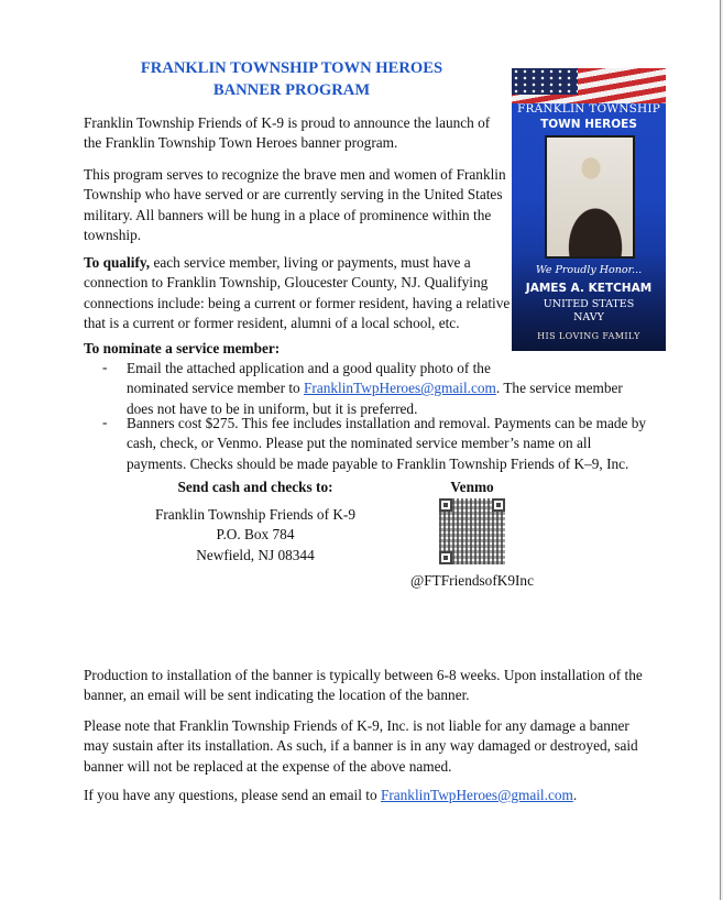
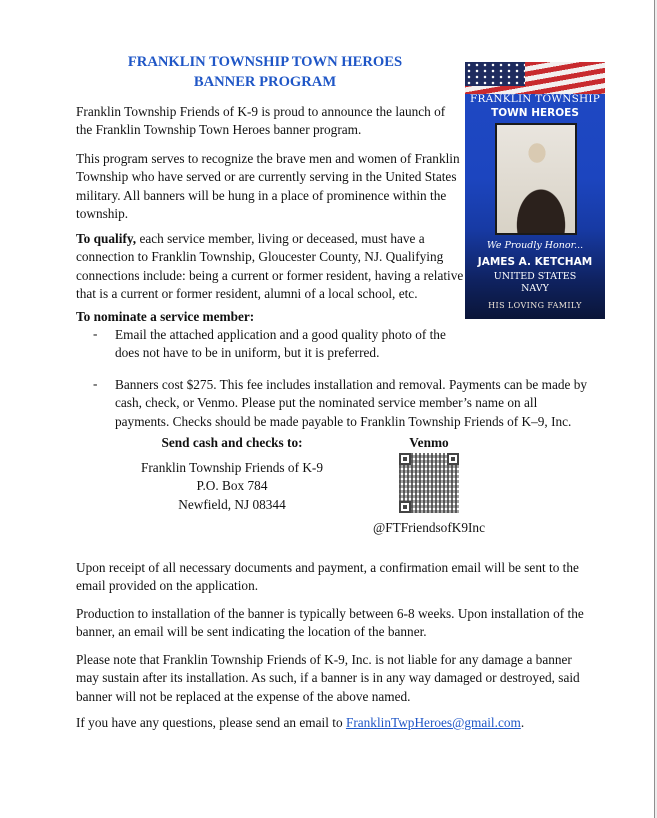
  FRANKLIN TOWNSHIP TOWN HEROES
  BANNER PROGRAM
  Franklin Township Friends of K-9 is proud to announce the launch of
  the Franklin Township Town Heroes banner program.
  This program serves to recognize the brave men and women of Franklin
  Township who have served or are currently serving in the United States
  military. All banners will be hung in a place of prominence within the
  township.
- To qualify, each service member, living or payments, must have a
+ To qualify, each service member, living or deceased, must have a
  connection to Franklin Township, Gloucester County, NJ. Qualifying
  connections include: being a current or former resident, having a relative
  that is a current or former resident, alumni of a local school, etc.
  To nominate a service member:
  -
  Email the attached application and a good quality photo of the
- nominated service member to FranklinTwpHeroes@gmail.com. The service member
  does not have to be in uniform, but it is preferred.
  -
  Banners cost $275. This fee includes installation and removal. Payments can be made by
  cash, check, or Venmo. Please put the nominated service member’s name on all
  payments. Checks should be made payable to Franklin Township Friends of K–9, Inc.
  Send cash and checks to:
  Franklin Township Friends of K-9
  P.O. Box 784
  Newfield, NJ 08344
  Venmo
  @FTFriendsofK9Inc
+ Upon receipt of all necessary documents and payment, a confirmation email will be sent to the
+ email provided on the application.
  Production to installation of the banner is typically between 6-8 weeks. Upon installation of the
  banner, an email will be sent indicating the location of the banner.
  Please note that Franklin Township Friends of K-9, Inc. is not liable for any damage a banner
  may sustain after its installation. As such, if a banner is in any way damaged or destroyed, said
  banner will not be replaced at the expense of the above named.
  If you have any questions, please send an email to FranklinTwpHeroes@gmail.com.
  FRANKLIN TOWNSHIP
  TOWN HEROES
  We Proudly Honor...
  JAMES A. KETCHAM
  UNITED STATES
  NAVY
  HIS LOVING FAMILY
